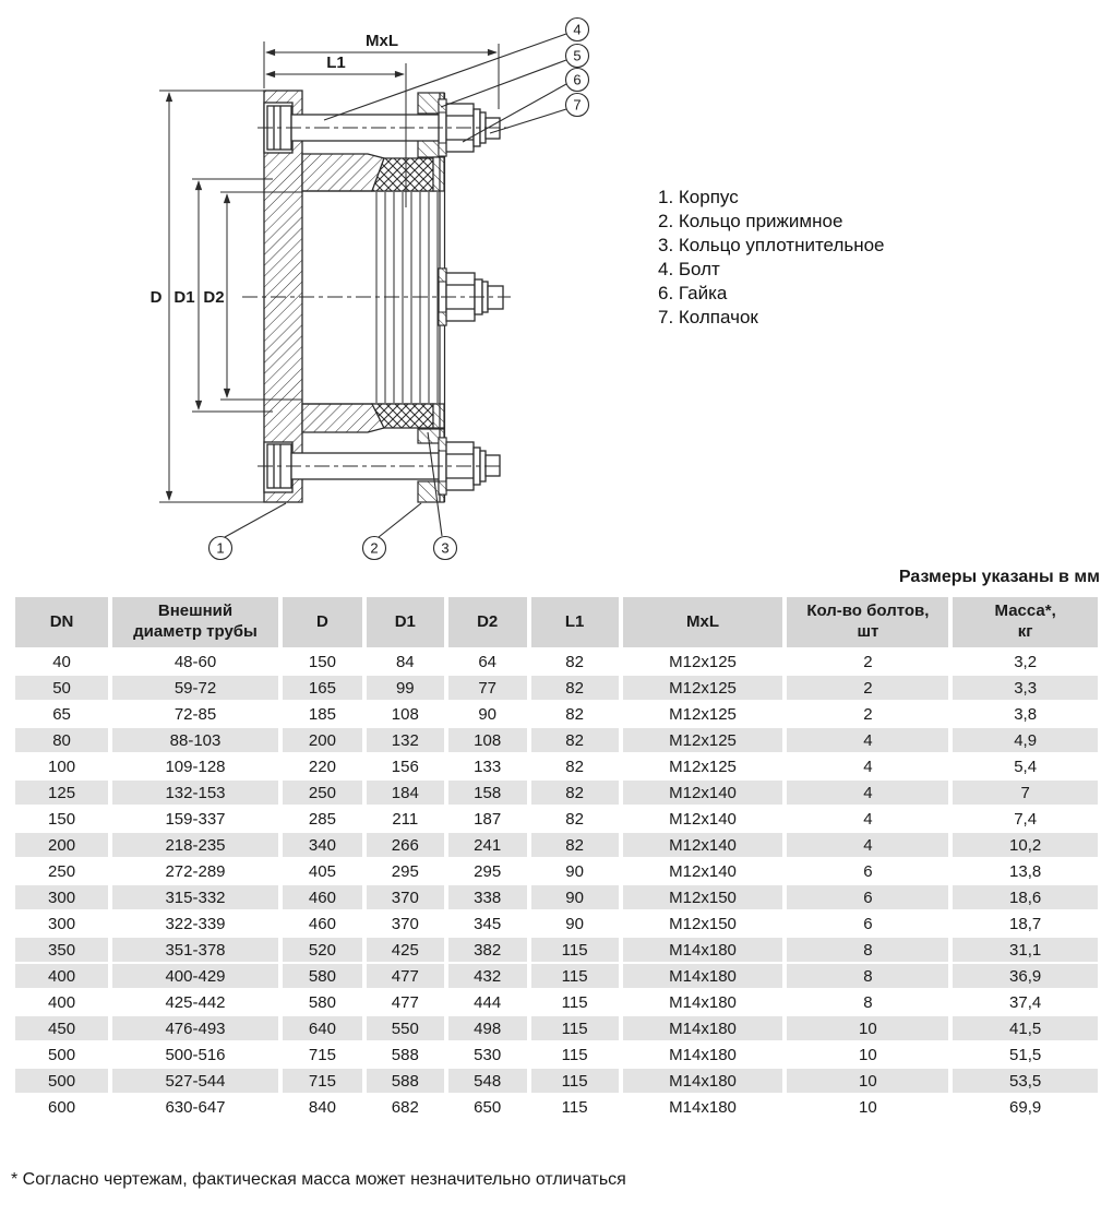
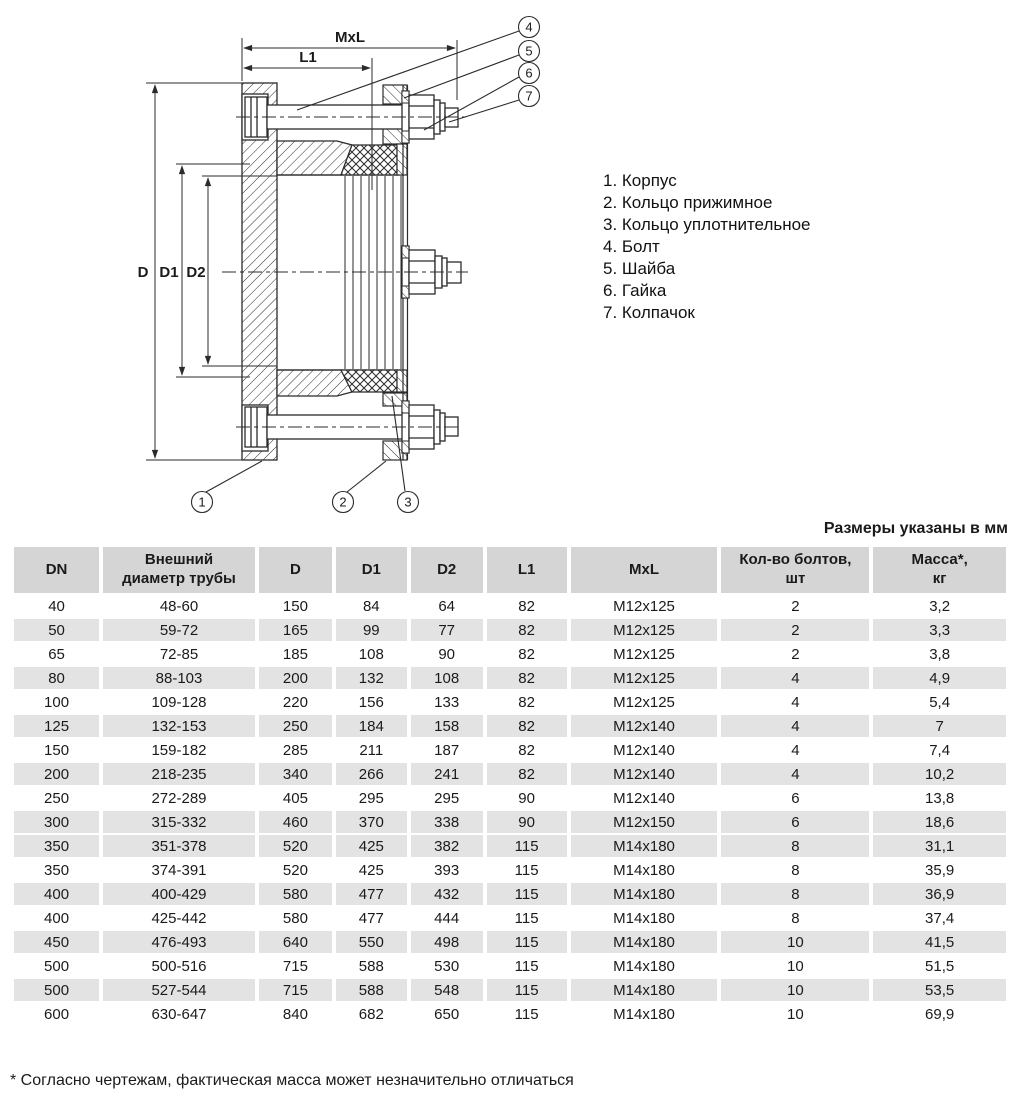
  MxL
  L1
  D
  D1
  D2
  1
  2
  3
  4
  5
  6
  7
  1. Корпус
  2. Кольцо прижимное
  3. Кольцо уплотнительное
  4. Болт
+ 5. Шайба
  6. Гайка
  7. Колпачок
  Размеры указаны в мм
  DN	Внешний диаметр трубы	D	D1	D2	L1	MxL	Кол-во болтов, шт	Масса*, кг
  40	48-60	150	84	64	82	M12x125	2	3,2
  50	59-72	165	99	77	82	M12x125	2	3,3
  65	72-85	185	108	90	82	M12x125	2	3,8
  80	88-103	200	132	108	82	M12x125	4	4,9
  100	109-128	220	156	133	82	M12x125	4	5,4
  125	132-153	250	184	158	82	M12x140	4	7
- 150	159-337	285	211	187	82	M12x140	4	7,4
+ 150	159-182	285	211	187	82	M12x140	4	7,4
  200	218-235	340	266	241	82	M12x140	4	10,2
  250	272-289	405	295	295	90	M12x140	6	13,8
  300	315-332	460	370	338	90	M12x150	6	18,6
- 300	322-339	460	370	345	90	M12x150	6	18,7
  350	351-378	520	425	382	115	M14x180	8	31,1
+ 350	374-391	520	425	393	115	M14x180	8	35,9
  400	400-429	580	477	432	115	M14x180	8	36,9
  400	425-442	580	477	444	115	M14x180	8	37,4
  450	476-493	640	550	498	115	M14x180	10	41,5
  500	500-516	715	588	530	115	M14x180	10	51,5
  500	527-544	715	588	548	115	M14x180	10	53,5
  600	630-647	840	682	650	115	M14x180	10	69,9
  * Согласно чертежам, фактическая масса может незначительно отличаться
